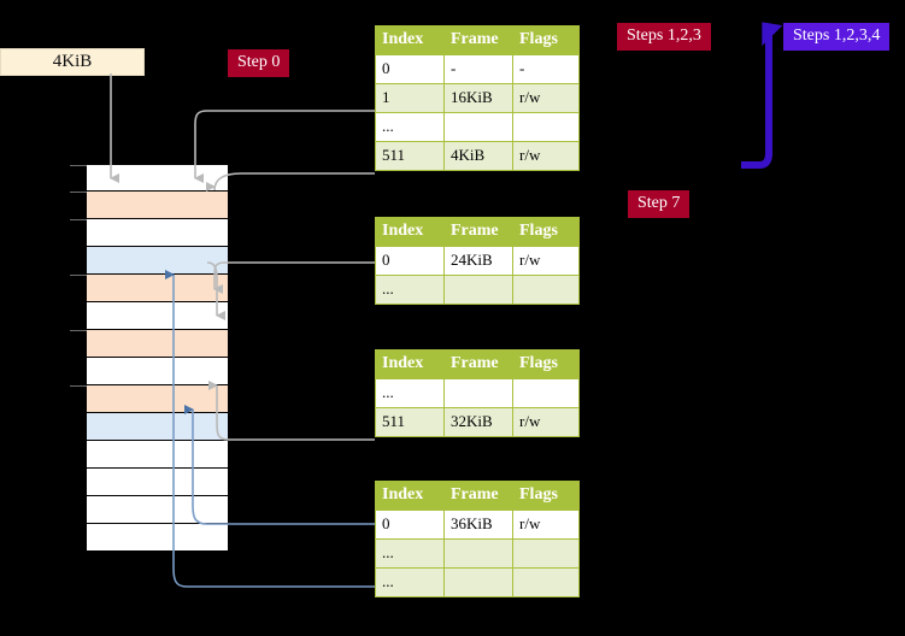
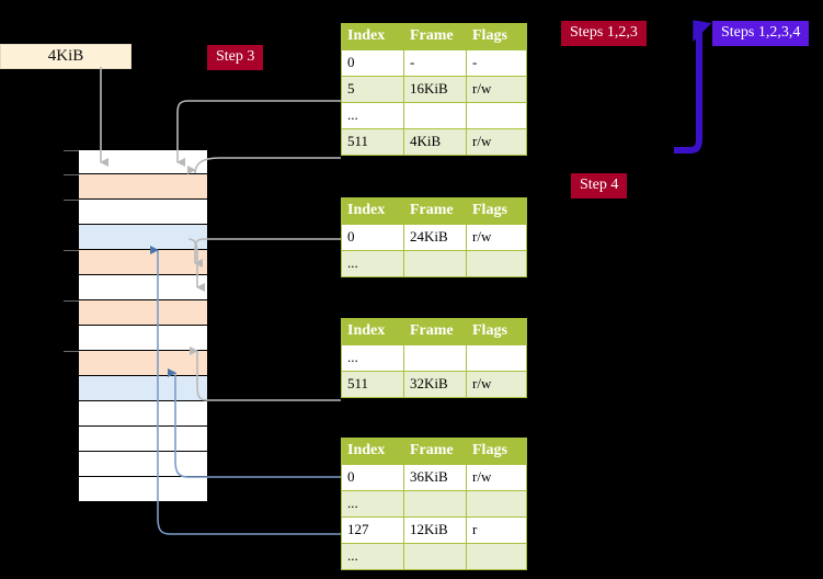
  4KiB
- Step 0
+ Step 3
  Steps 1,2,3
  Steps 1,2,3,4
- Step 7
+ Step 4
  Index	Frame	Flags
  0	-	-
- 1	16KiB	r/w
+ 5	16KiB	r/w
  ...
  511	4KiB	r/w
  Index	Frame	Flags
  0	24KiB	r/w
  ...
  Index	Frame	Flags
  ...
  511	32KiB	r/w
  Index	Frame	Flags
  0	36KiB	r/w
  ...
+ 127	12KiB	r
  ...
